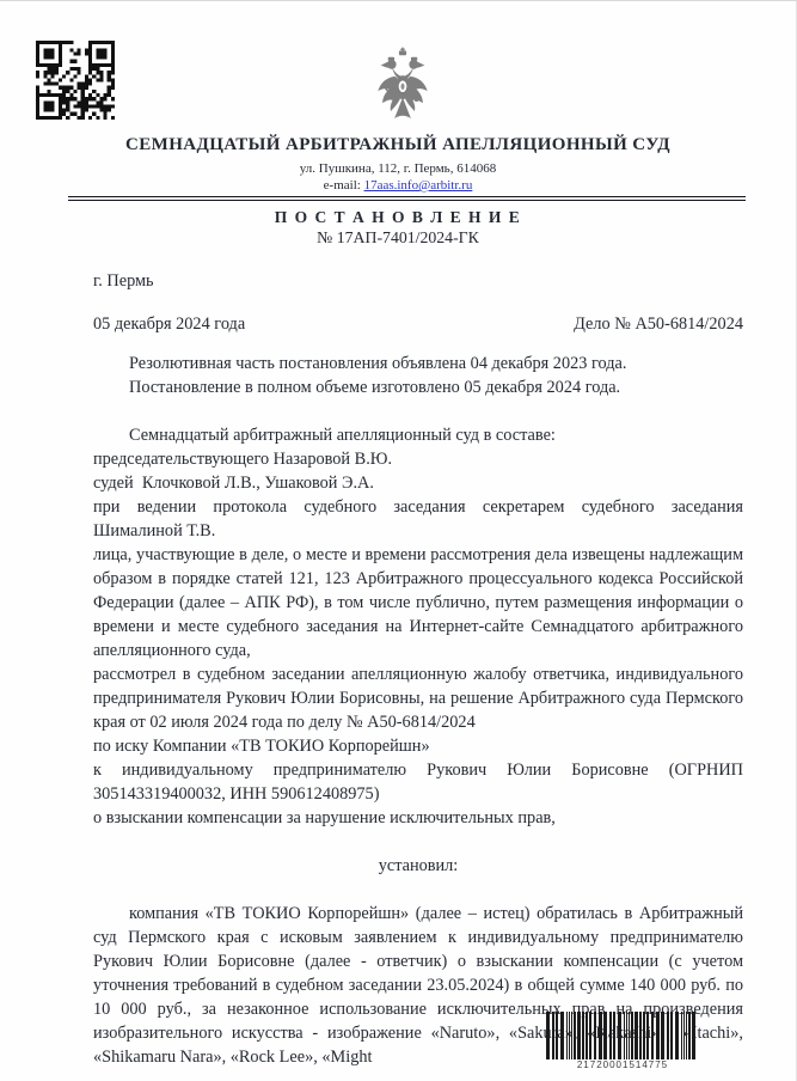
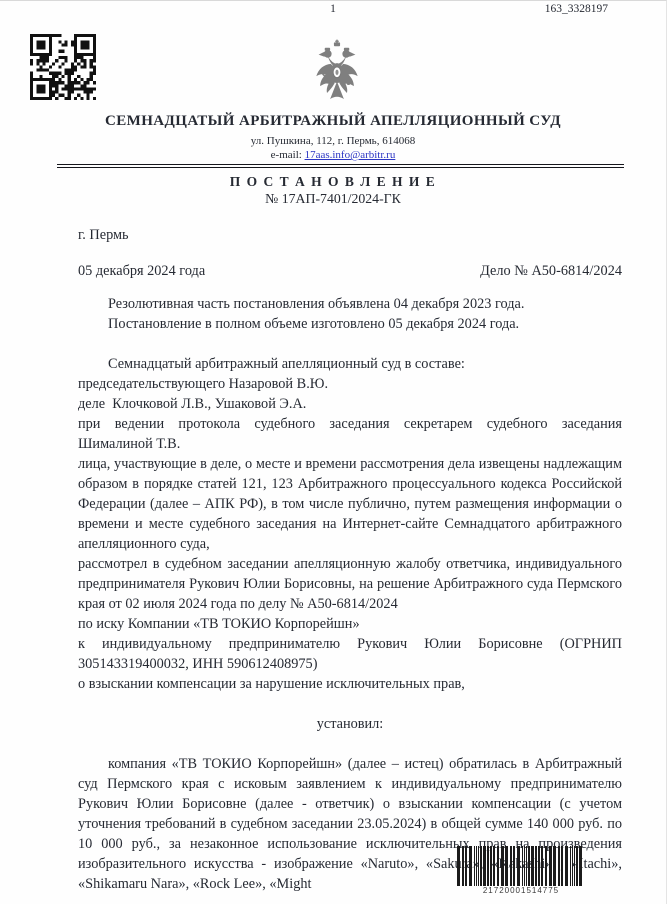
+ 1
+ 163_3328197
  СЕМНАДЦАТЫЙ АРБИТРАЖНЫЙ АПЕЛЛЯЦИОННЫЙ СУД
  ул. Пушкина, 112, г. Пермь, 614068
  e-mail: 17aas.info@arbitr.ru
  П О С Т А Н О В Л Е Н И Е
  № 17АП-7401/2024-ГК
  г. Пермь
  05 декабря 2024 года
  Дело № А50-6814/2024
  Резолютивная часть постановления объявлена 04 декабря 2023 года.
  Постановление в полном объеме изготовлено 05 декабря 2024 года.
  Семнадцатый арбитражный апелляционный суд в составе:
  председательствующего Назаровой В.Ю.
- судей Клочковой Л.В., Ушаковой Э.А.
+ деле Клочковой Л.В., Ушаковой Э.А.
  при ведении протокола судебного заседания секретарем судебного заседания Шималиной Т.В.
  лица, участвующие в деле, о месте и времени рассмотрения дела извещены надлежащим образом в порядке статей 121, 123 Арбитражного процессуального кодекса Российской Федерации (далее – АПК РФ), в том числе публично, путем размещения информации о времени и месте судебного заседания на Интернет-сайте Семнадцатого арбитражного апелляционного суда,
  рассмотрел в судебном заседании апелляционную жалобу ответчика, индивидуального предпринимателя Рукович Юлии Борисовны, на решение Арбитражного суда Пермского края от 02 июля 2024 года по делу № А50-6814/2024
  по иску Компании «ТВ ТОКИО Корпорейшн»
  к индивидуальному предпринимателю Рукович Юлии Борисовне (ОГРНИП 305143319400032, ИНН 590612408975)
  о взыскании компенсации за нарушение исключительных прав,
  установил:
  компания «ТВ ТОКИО Корпорейшн» (далее – истец) обратилась в Арбитражный суд Пермского края с исковым заявлением к индивидуальному предпринимателю Рукович Юлии Борисовне (далее - ответчик) о взыскании компенсации (с учетом уточнения требований в судебном заседании 23.05.2024) в общей сумме 140 000 руб. по 10 000 руб., за незаконное использование исключительных прав на произведения изобразительного искусства - изображение «Naruto», «Sakrahi» «tachi», «Shikamaru Nara», «Rock Lee», «Might
  21720001514775
